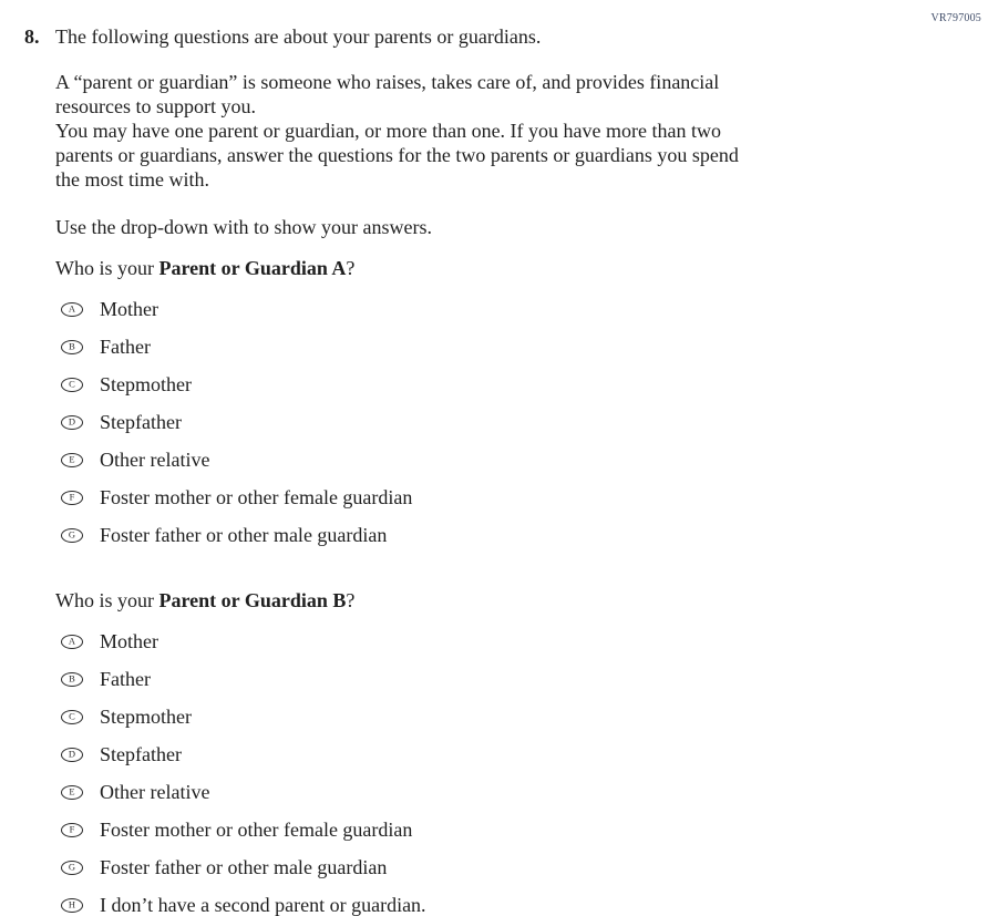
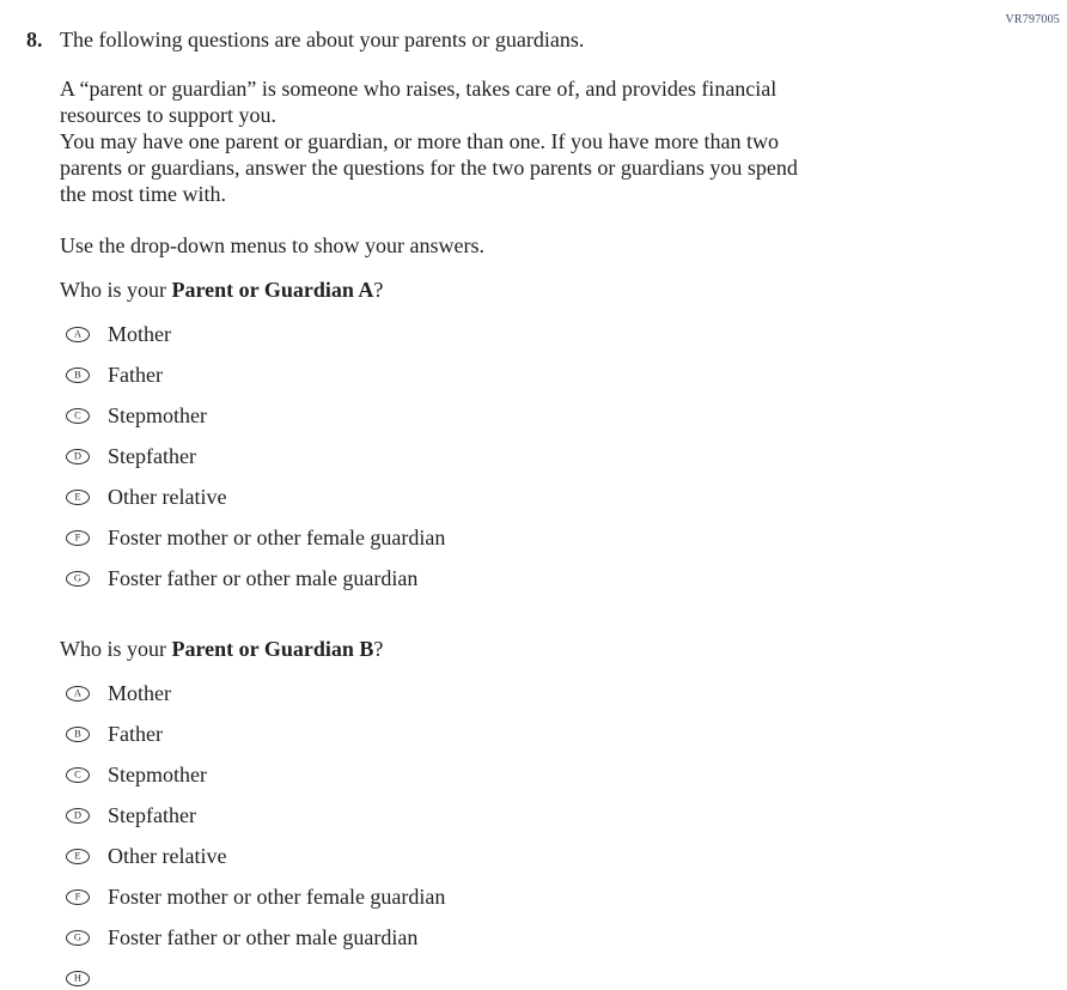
  VR797005
  8.
  The following questions are about your parents or guardians.
  A “parent or guardian” is someone who raises, takes care of, and provides financial
  resources to support you.
  You may have one parent or guardian, or more than one. If you have more than two
  parents or guardians, answer the questions for the two parents or guardians you spend
  the most time with.
- Use the drop-down with to show your answers.
+ Use the drop-down menus to show your answers.
  Who is your Parent or Guardian A?
  A
  Mother
  B
  Father
  C
  Stepmother
  D
  Stepfather
  E
  Other relative
  F
  Foster mother or other female guardian
  G
  Foster father or other male guardian
  Who is your Parent or Guardian B?
  A
  Mother
  B
  Father
  C
  Stepmother
  D
  Stepfather
  E
  Other relative
  F
  Foster mother or other female guardian
  G
  Foster father or other male guardian
  H
- I don’t have a second parent or guardian.
